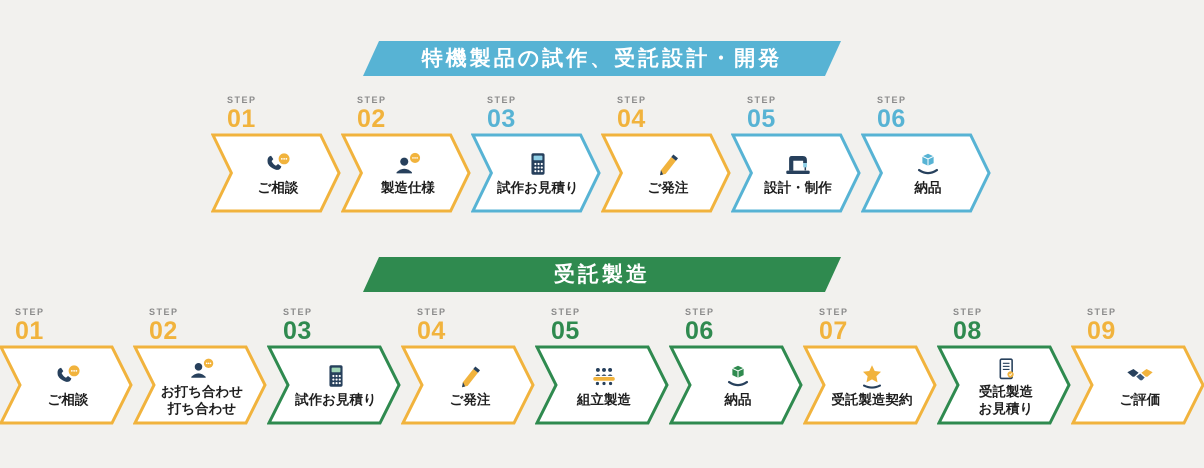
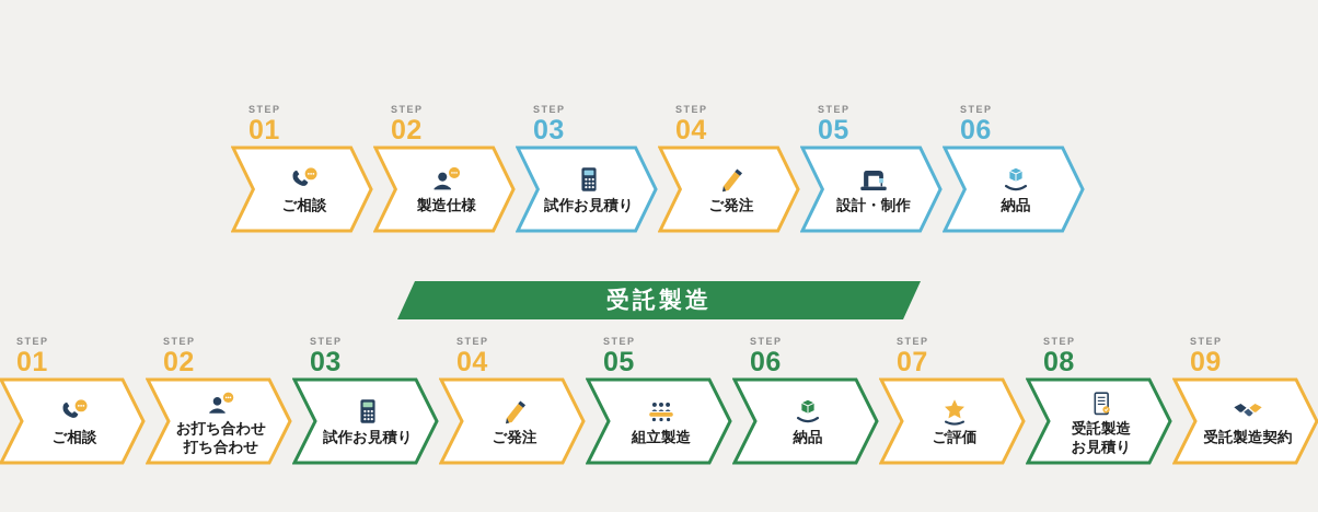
- 特機製品の試作、受託設計・開発
  STEP
  01
  ご相談
  STEP
  02
  製造仕様
  STEP
  03
  試作お見積り
  STEP
  04
  ご発注
  STEP
  05
  設計・制作
  STEP
  06
  納品
  受託製造
  STEP
  01
  ご相談
  STEP
  02
  お打ち合わせ
  打ち合わせ
  STEP
  03
  試作お見積り
  STEP
  04
  ご発注
  STEP
  05
  組立製造
  STEP
  06
  納品
  STEP
  07
- 受託製造契約
+ ご評価
  STEP
  08
  受託製造
  お見積り
  STEP
  09
- ご評価
+ 受託製造契約
